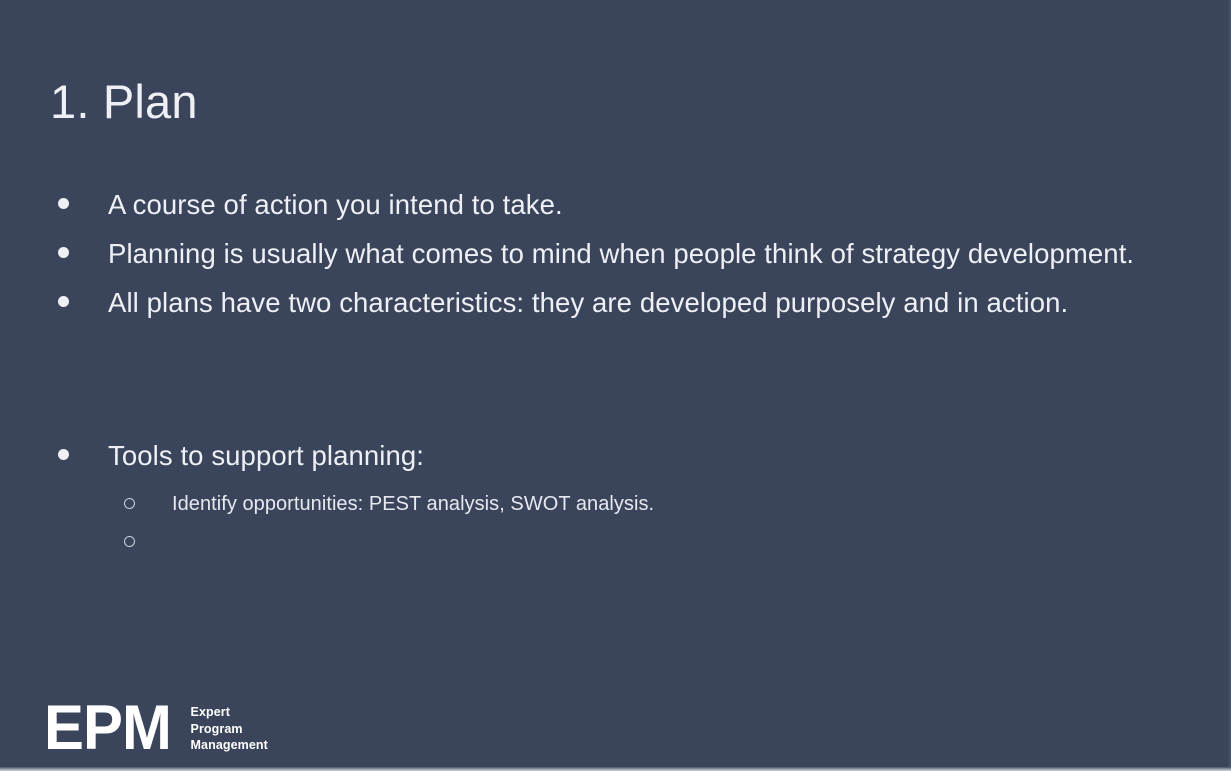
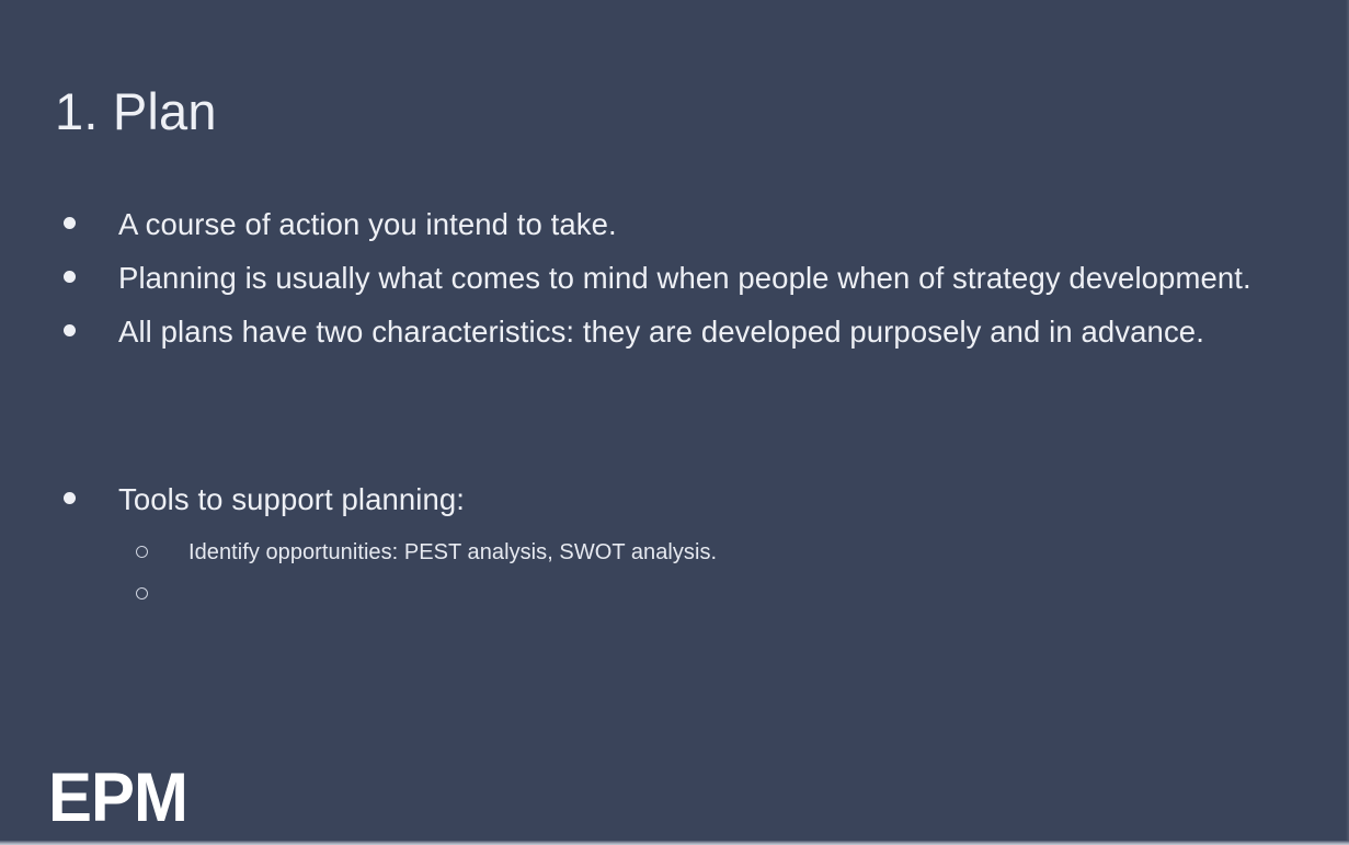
  1. Plan
  A course of action you intend to take.
- Planning is usually what comes to mind when people think of strategy development.
+ Planning is usually what comes to mind when people when of strategy development.
- All plans have two characteristics: they are developed purposely and in action.
+ All plans have two characteristics: they are developed purposely and in advance.
  Tools to support planning:
  Identify opportunities: PEST analysis, SWOT analysis.
  EPM
- Expert
- Program
- Management
